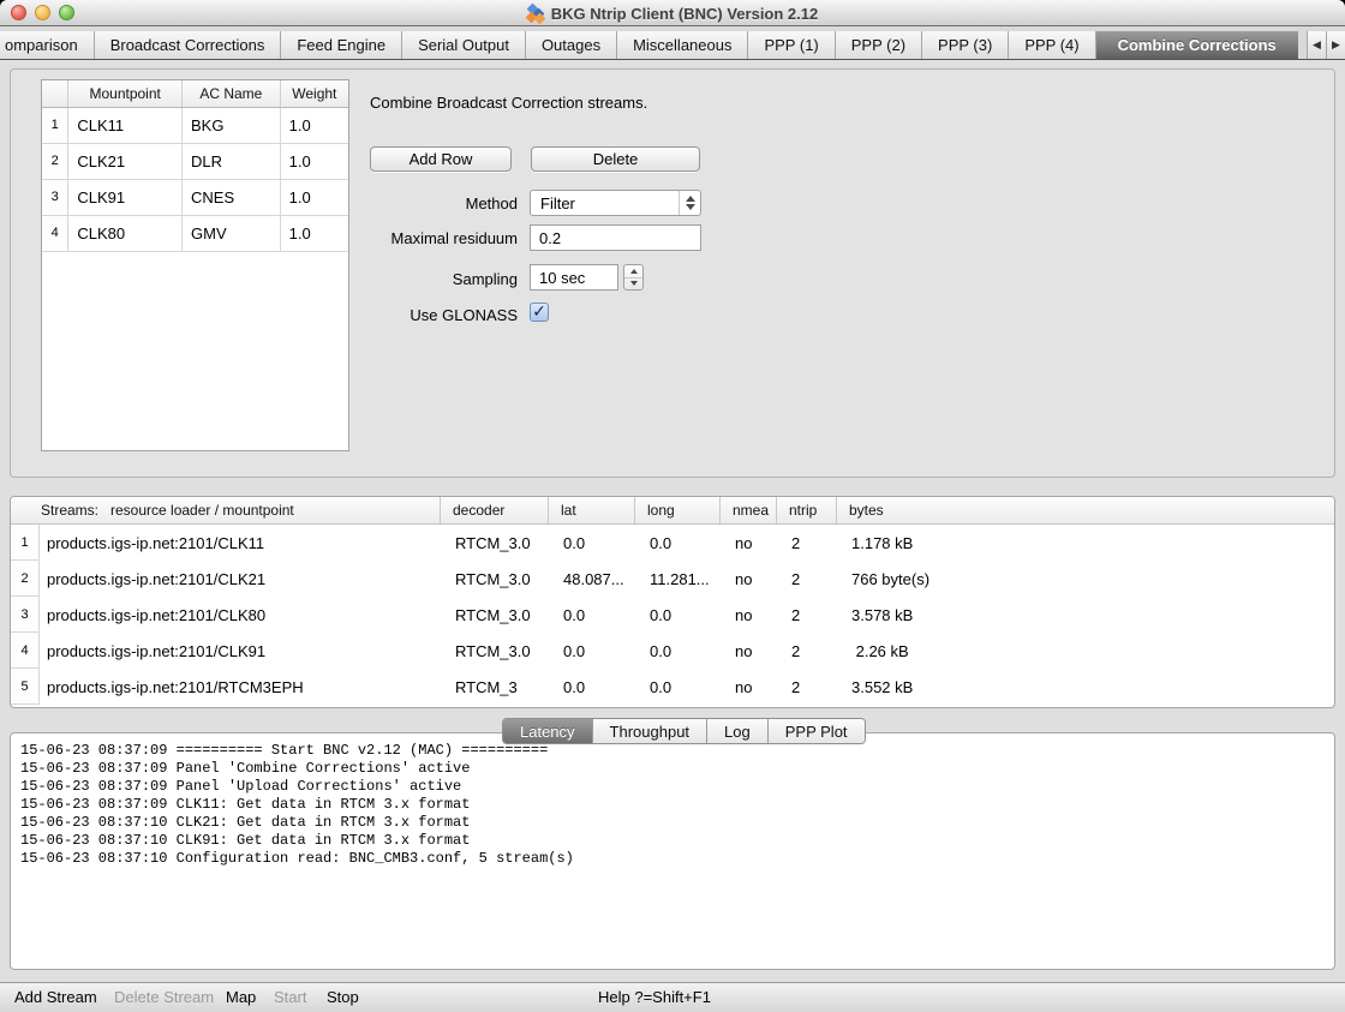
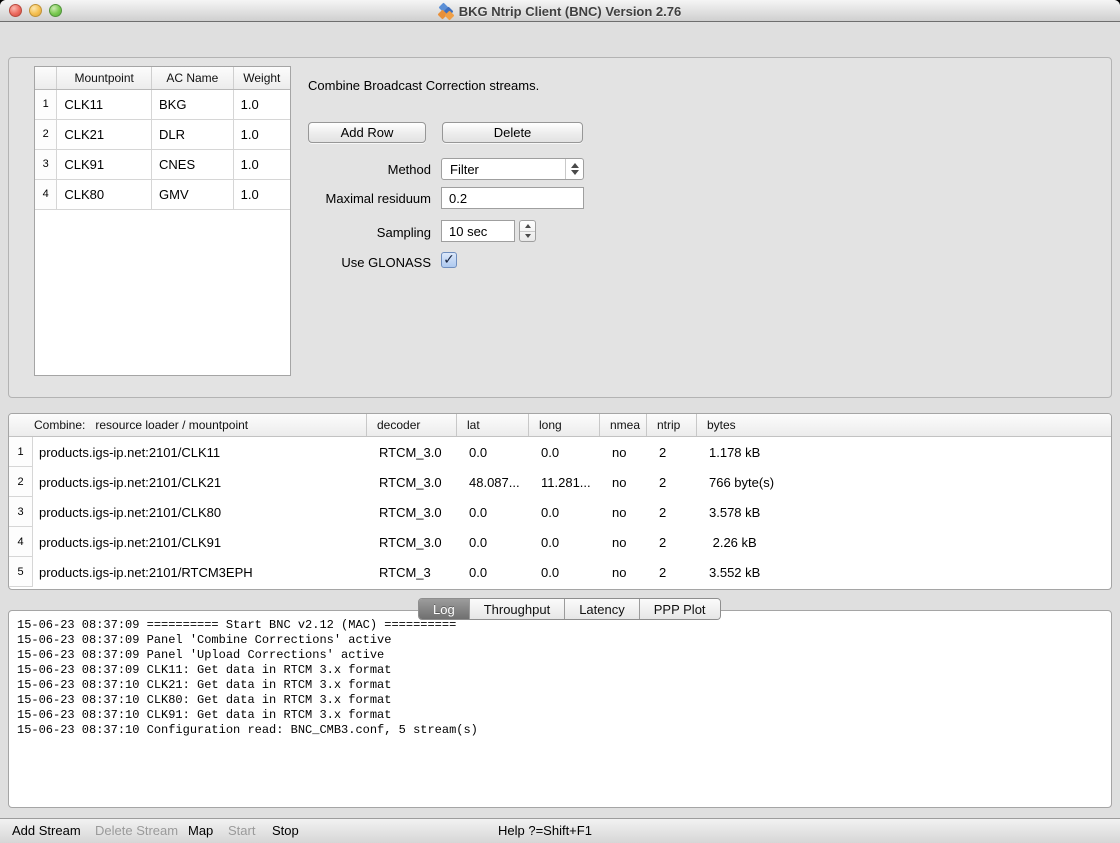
- BKG Ntrip Client (BNC) Version 2.12
+ BKG Ntrip Client (BNC) Version 2.76
- omparison
- Broadcast Corrections
- Feed Engine
- Serial Output
- Outages
- Miscellaneous
- PPP (1)
- PPP (2)
- PPP (3)
- PPP (4)
- Combine Corrections
- ◀
- ▶
  	Mountpoint	AC Name	Weight
  1	CLK11	BKG	1.0
  2	CLK21	DLR	1.0
  3	CLK91	CNES	1.0
  4	CLK80	GMV	1.0
  Combine Broadcast Correction streams.
  Add Row
  Delete
  Method
  Filter
  Maximal residuum
  0.2
  Sampling
  10 sec
  Use GLONASS
  ✓
- Streams: resource loader / mountpoint
+ Combine: resource loader / mountpoint
  decoder
  lat
  long
  nmea
  ntrip
  bytes
  1
  products.igs-ip.net:2101/CLK11
  RTCM_3.0
  0.0
  0.0
  no
  2
  1.178 kB
  2
  products.igs-ip.net:2101/CLK21
  RTCM_3.0
  48.087...
  11.281...
  no
  2
  766 byte(s)
  3
  products.igs-ip.net:2101/CLK80
  RTCM_3.0
  0.0
  0.0
  no
  2
  3.578 kB
  4
  products.igs-ip.net:2101/CLK91
  RTCM_3.0
  0.0
  0.0
  no
  2
  2.26 kB
  5
  products.igs-ip.net:2101/RTCM3EPH
  RTCM_3
  0.0
  0.0
  no
  2
  3.552 kB
  15-06-23 08:37:09 ========== Start BNC v2.12 (MAC) ==========
  15-06-23 08:37:09 Panel 'Combine Corrections' active
  15-06-23 08:37:09 Panel 'Upload Corrections' active
  15-06-23 08:37:09 CLK11: Get data in RTCM 3.x format
  15-06-23 08:37:10 CLK21: Get data in RTCM 3.x format
+ 15-06-23 08:37:10 CLK80: Get data in RTCM 3.x format
  15-06-23 08:37:10 CLK91: Get data in RTCM 3.x format
  15-06-23 08:37:10 Configuration read: BNC_CMB3.conf, 5 stream(s)
- Latency
+ Log
  Throughput
- Log
+ Latency
  PPP Plot
  Add Stream
  Delete Stream
  Map
  Start
  Stop
  Help ?=Shift+F1
